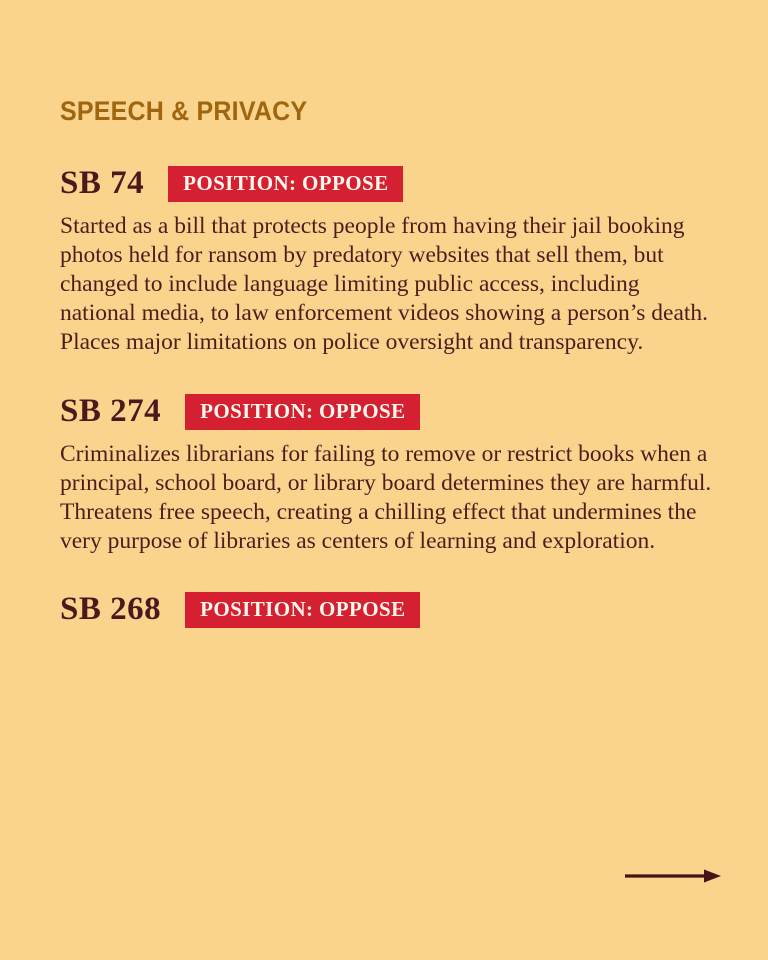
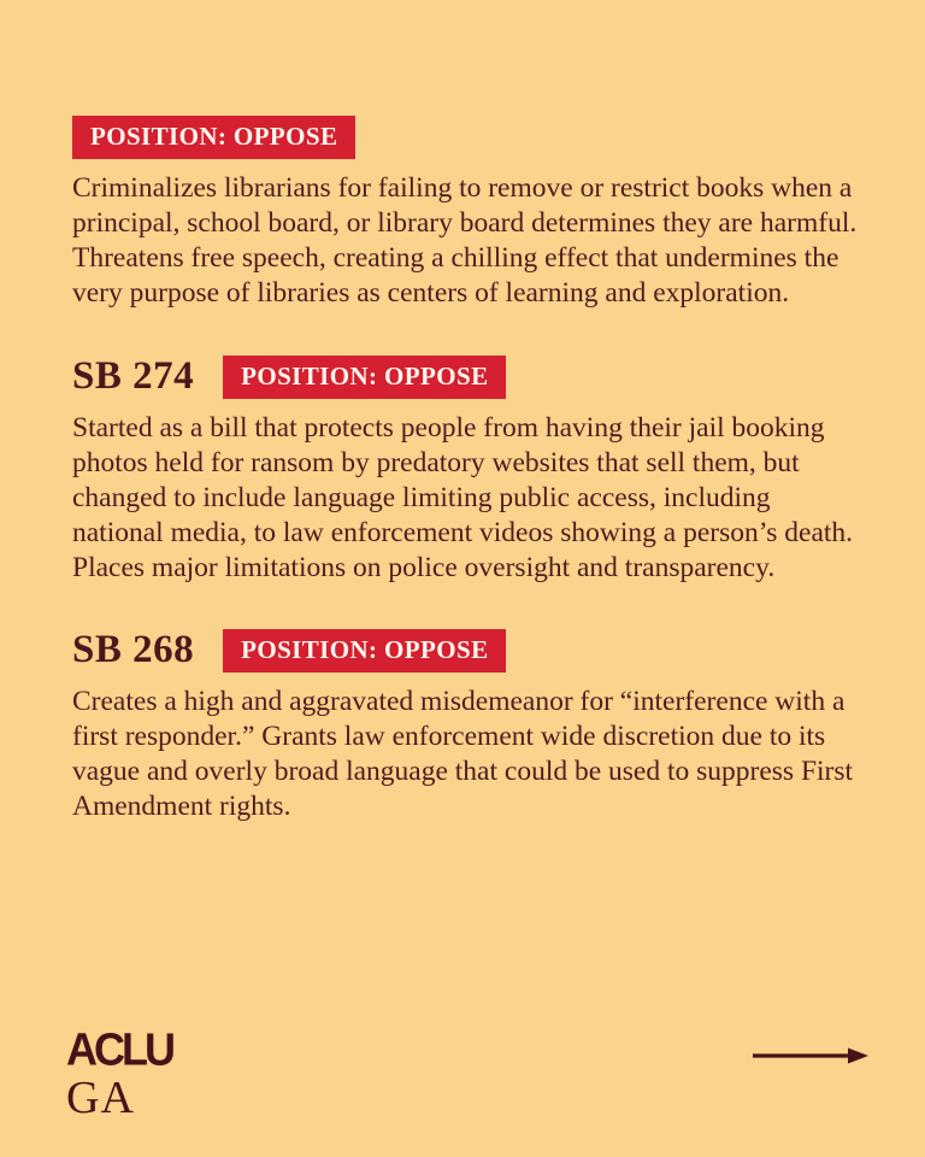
- SPEECH & PRIVACY
- SB 74
  POSITION: OPPOSE
- Started as a bill that protects people from having their jail booking photos held for ransom by predatory websites that sell them, but changed to include language limiting public access, including national media, to law enforcement videos showing a person’s death. Places major limitations on police oversight and transparency.
+ Criminalizes librarians for failing to remove or restrict books when a principal, school board, or library board determines they are harmful. Threatens free speech, creating a chilling effect that undermines the very purpose of libraries as centers of learning and exploration.
  SB 274
  POSITION: OPPOSE
- Criminalizes librarians for failing to remove or restrict books when a principal, school board, or library board determines they are harmful. Threatens free speech, creating a chilling effect that undermines the very purpose of libraries as centers of learning and exploration.
+ Started as a bill that protects people from having their jail booking photos held for ransom by predatory websites that sell them, but changed to include language limiting public access, including national media, to law enforcement videos showing a person’s death. Places major limitations on police oversight and transparency.
  SB 268
  POSITION: OPPOSE
+ Creates a high and aggravated misdemeanor for “interference with a first responder.” Grants law enforcement wide discretion due to its vague and overly broad language that could be used to suppress First Amendment rights.
+ ACLU
+ GA
